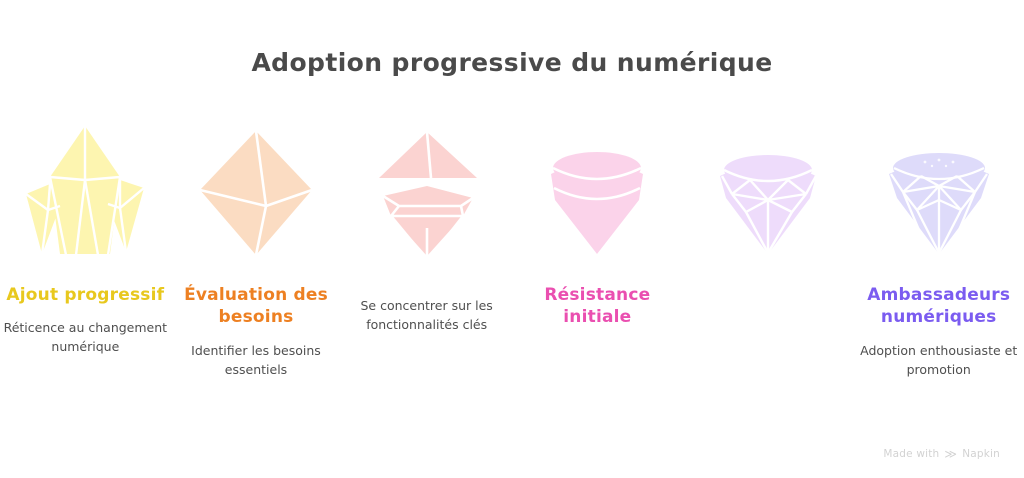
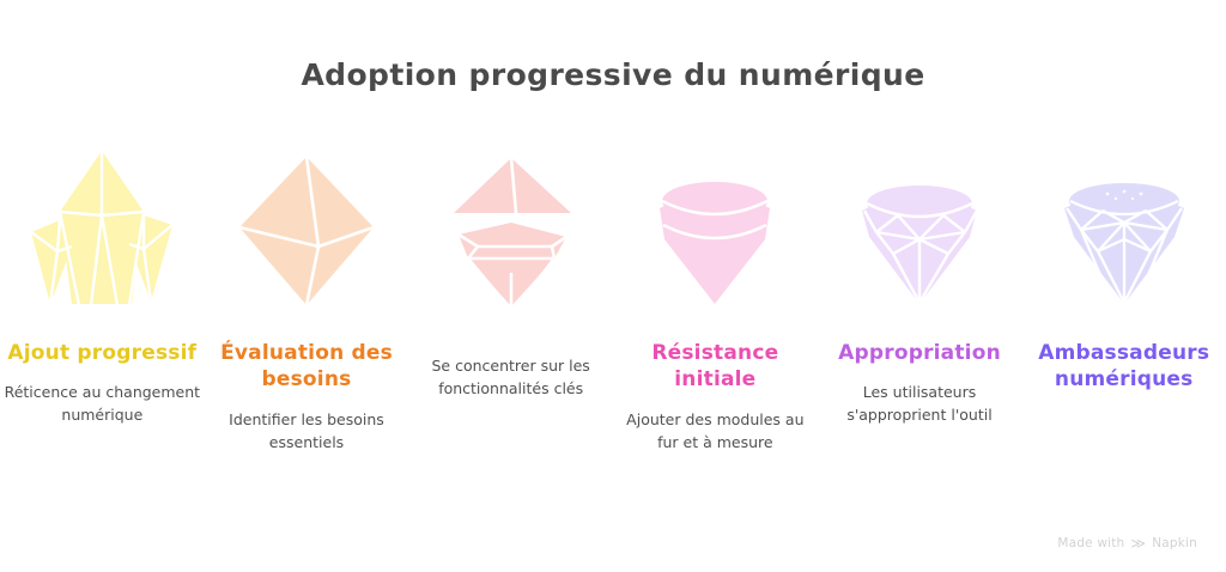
  Adoption progressive du numérique
  Ajout progressif
  Réticence au changement numérique
  Évaluation des besoins
  Identifier les besoins essentiels
  Se concentrer sur les fonctionnalités clés
  Résistance initiale
+ Ajouter des modules au fur et à mesure
+ Appropriation
+ Les utilisateurs s'approprient l'outil
  Ambassadeurs numériques
- Adoption enthousiaste et promotion
  Made with
  ≫
  Napkin
